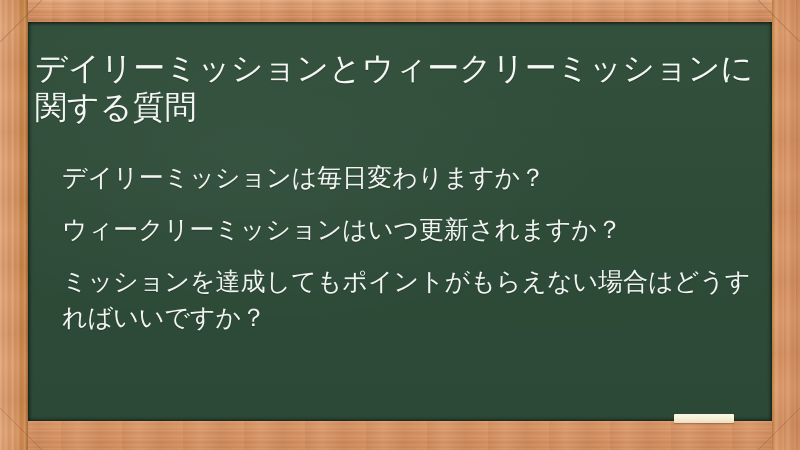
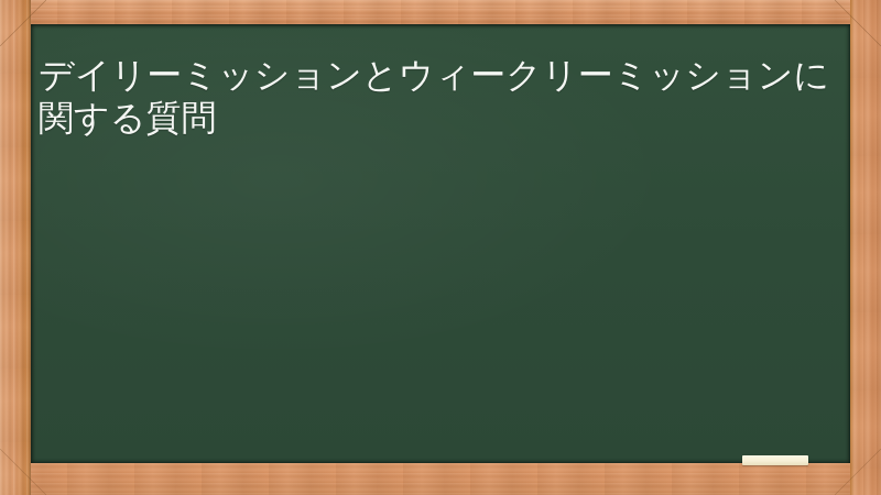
  デイリーミッションとウィークリーミッションに関する質問
- デイリーミッションは毎日変わりますか？
- ウィークリーミッションはいつ更新されますか？
- ミッションを達成してもポイントがもらえない場合はどうすればいいですか？
